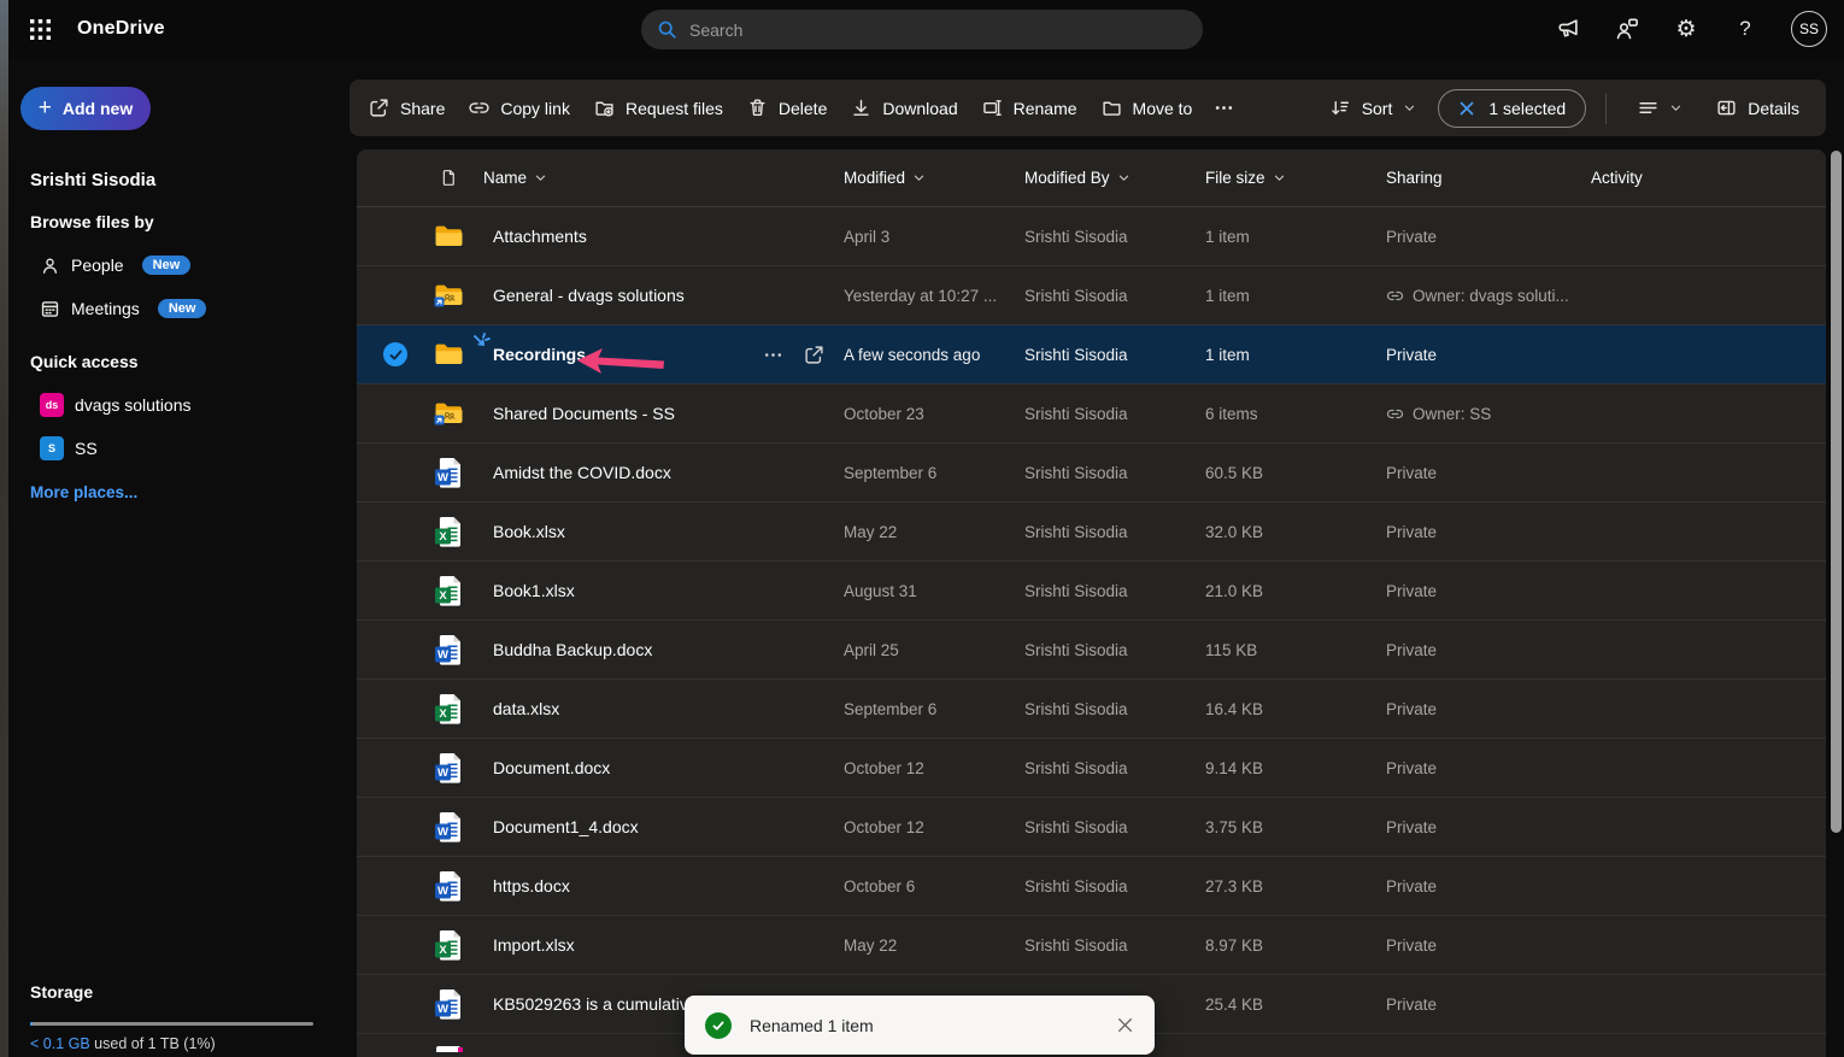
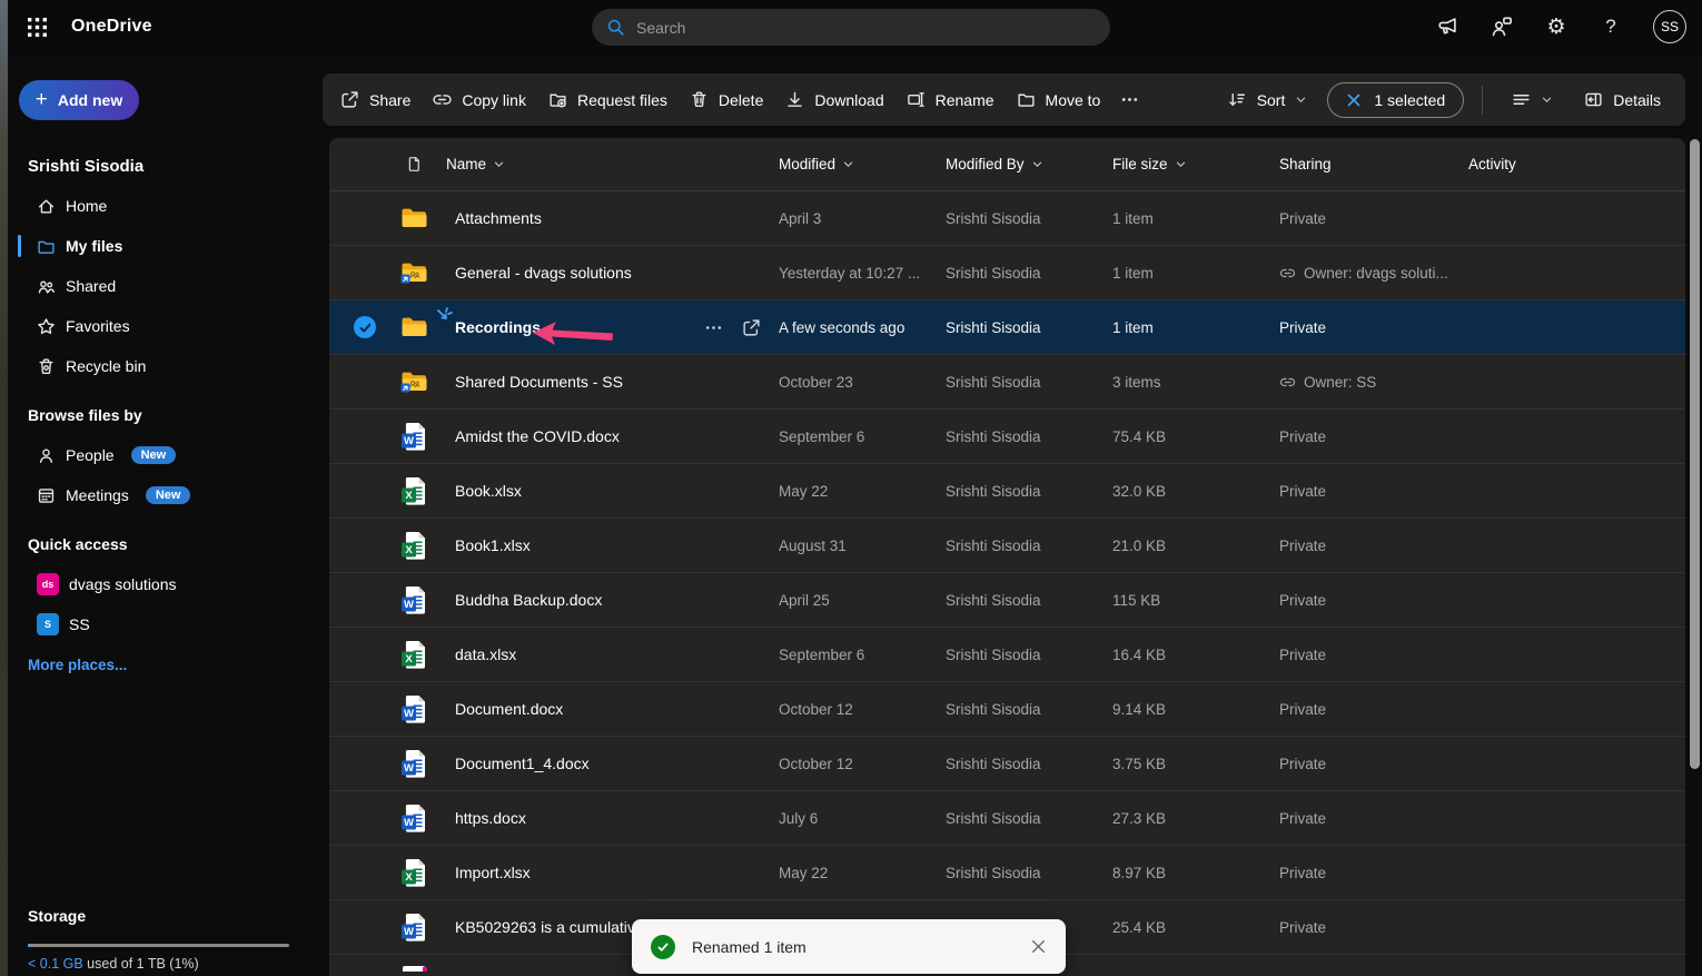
  OneDrive
  Search
  ⚙
  ?
  SS
  +
  Add new
  Srishti Sisodia
+ Home
+ My files
+ Shared
+ Favorites
+ Recycle bin
  Browse files by
  People
  New
  Meetings
  New
  Quick access
  ds
  dvags solutions
  S
  SS
  More places...
  Storage
  < 0.1 GB used of 1 TB (1%)
  Share
  Copy link
  Request files
  Delete
  Download
  Rename
  Move to
  Sort
  1 selected
  Details
  Name
  Modified
  Modified By
  File size
  Sharing
  Activity
  Attachments
  April 3
  Srishti Sisodia
  1 item
  Private
  General - dvags solutions
  Yesterday at 10:27 ...
  Srishti Sisodia
  1 item
  Owner: dvags soluti...
  Recordings
  A few seconds ago
  Srishti Sisodia
  1 item
  Private
  Shared Documents - SS
  October 23
  Srishti Sisodia
- 6 items
+ 3 items
  Owner: SS
  W
  Amidst the COVID.docx
  September 6
  Srishti Sisodia
- 60.5 KB
+ 75.4 KB
  Private
  X
  Book.xlsx
  May 22
  Srishti Sisodia
  32.0 KB
  Private
  X
  Book1.xlsx
  August 31
  Srishti Sisodia
  21.0 KB
  Private
  W
  Buddha Backup.docx
  April 25
  Srishti Sisodia
  115 KB
  Private
  X
  data.xlsx
  September 6
  Srishti Sisodia
  16.4 KB
  Private
  W
  Document.docx
  October 12
  Srishti Sisodia
  9.14 KB
  Private
  W
  Document1_4.docx
  October 12
  Srishti Sisodia
  3.75 KB
  Private
  W
  https.docx
- October 6
+ July 6
  Srishti Sisodia
  27.3 KB
  Private
  X
  Import.xlsx
  May 22
  Srishti Sisodia
  8.97 KB
  Private
  W
  KB5029263 is a cumulati
  25.4 KB
  Private
  Renamed 1 item
